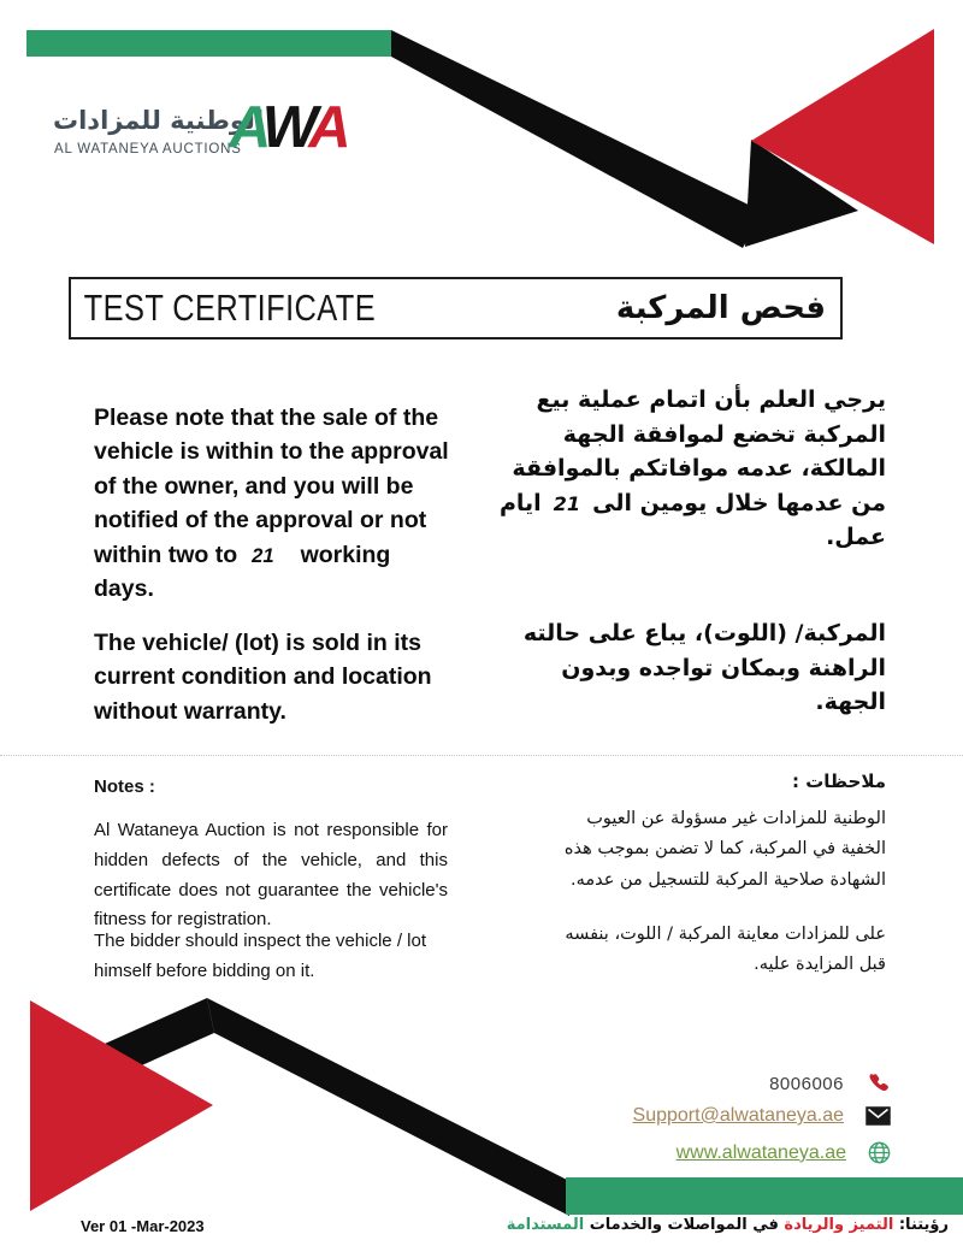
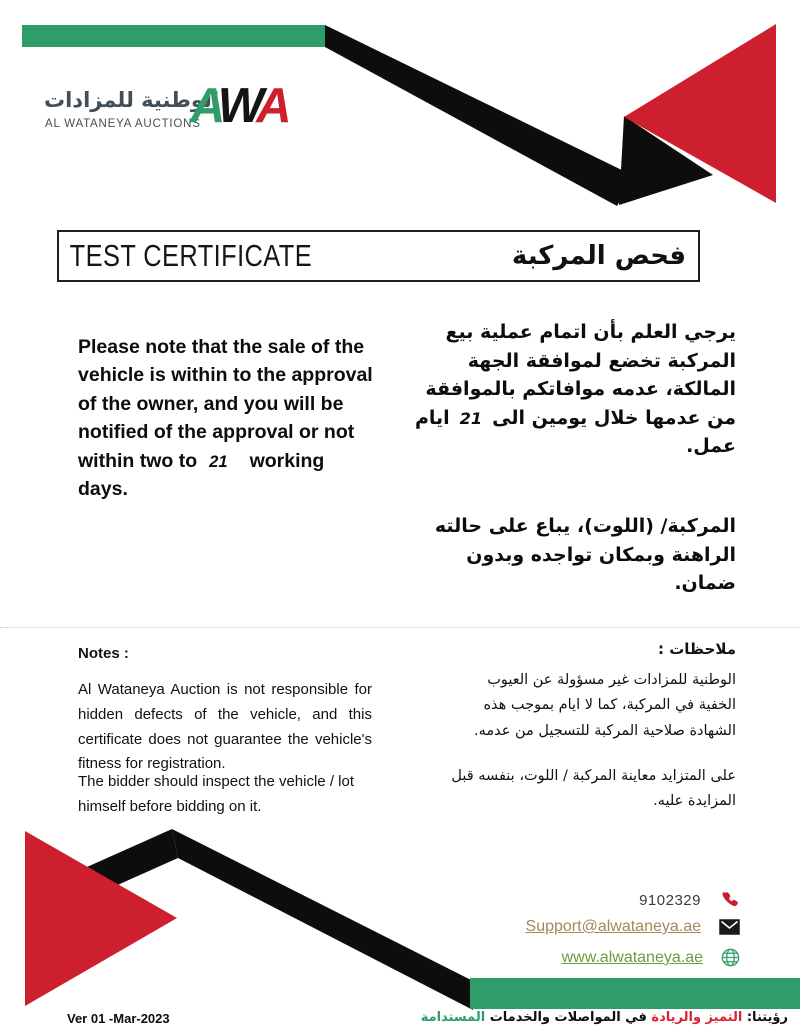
  الوطنية للمزادات
  AL WATANEYA AUCTIONS
  AWA
  TEST CERTIFICATE
  فحص المركبة
  Please note that the sale of the vehicle is within to the approval of the owner, and you will be notified of the approval or not within two to 21 working days.
  يرجي العلم بأن اتمام عملية بيع المركبة تخضع لموافقة الجهة المالكة، عدمه موافاتكم بالموافقة من عدمها خلال يومين الى21ايام عمل.
- The vehicle/ (lot) is sold in its current condition and location without warranty.
- المركبة/ (اللوت)، يباع على حالته الراهنة وبمكان تواجده وبدون الجهة.
+ المركبة/ (اللوت)، يباع على حالته الراهنة وبمكان تواجده وبدون ضمان.
  Notes :
  ملاحظات :
  Al Wataneya Auction is not responsible for hidden defects of the vehicle, and this certificate does not guarantee the vehicle's fitness for registration.
- الوطنية للمزادات غير مسؤولة عن العيوب الخفية في المركبة، كما لا تضمن بموجب هذه الشهادة صلاحية المركبة للتسجيل من عدمه.
+ الوطنية للمزادات غير مسؤولة عن العيوب الخفية في المركبة، كما لا ايام بموجب هذه الشهادة صلاحية المركبة للتسجيل من عدمه.
  The bidder should inspect the vehicle / lot himself before bidding on it.
- على للمزادات معاينة المركبة / اللوت، بنفسه قبل المزايدة عليه.
+ على المتزايد معاينة المركبة / اللوت، بنفسه قبل المزايدة عليه.
- 8006006
+ 9102329
  Support@alwataneya.ae
  www.alwataneya.ae
  Ver 01 -Mar-2023
  رؤيتنا: التميز والريادة في المواصلات والخدمات المستدامة
